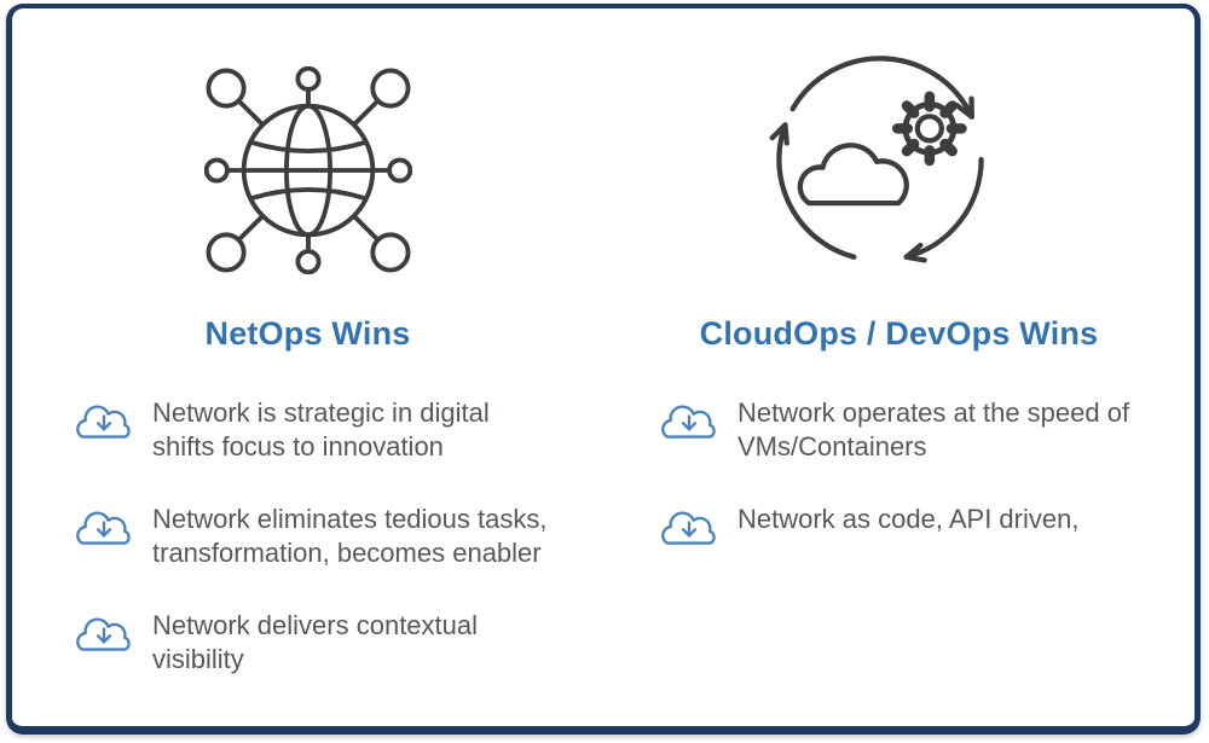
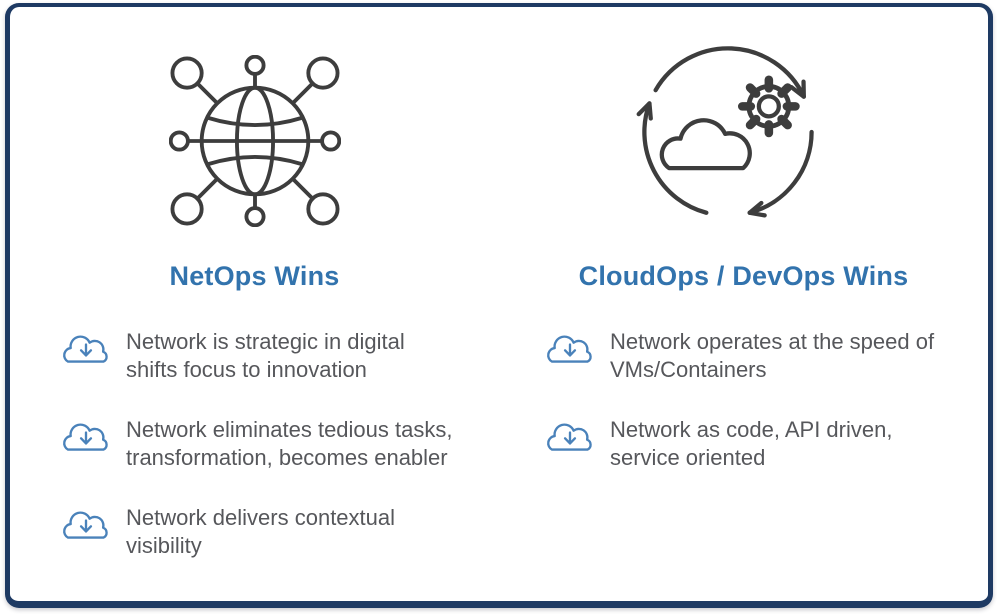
  NetOps Wins
  Network is strategic in digital
  shifts focus to innovation
  Network eliminates tedious tasks,
  transformation, becomes enabler
  Network delivers contextual
  visibility
  CloudOps / DevOps Wins
  Network operates at the speed of
  VMs/Containers
  Network as code, API driven,
+ service oriented
